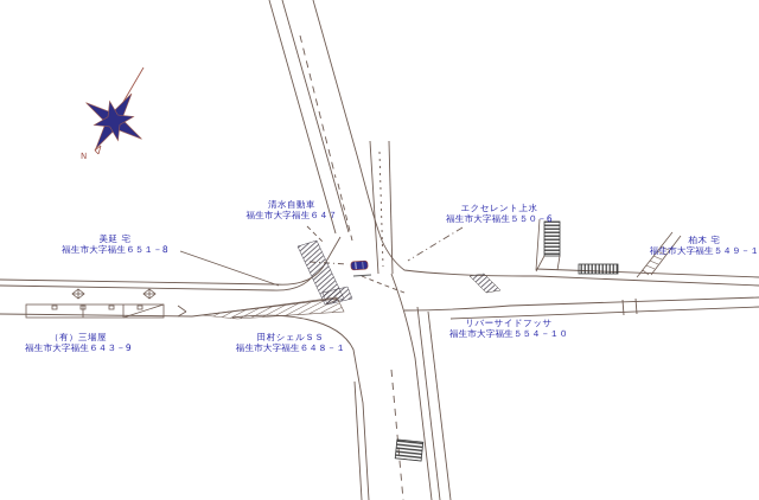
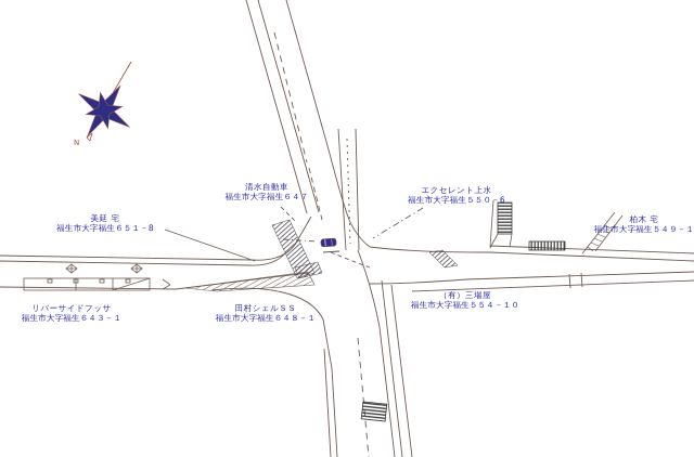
  N
  清水自動車
  福生市大字福生６４７
  エクセレント上水
  福生市大字福生５５０－6
  美延 宅
  福生市大字福生６５１－8
- （有）三場屋
+ リバーサイドフッサ
- 福生市大字福生６４３－9
+ 福生市大字福生６４３－１
  田村シェルＳＳ
  福生市大字福生６４８－１
- リバーサイドフッサ
+ （有）三場屋
  福生市大字福生５５４－１０
  柏木 宅
  福生市大字福生５４９－１
